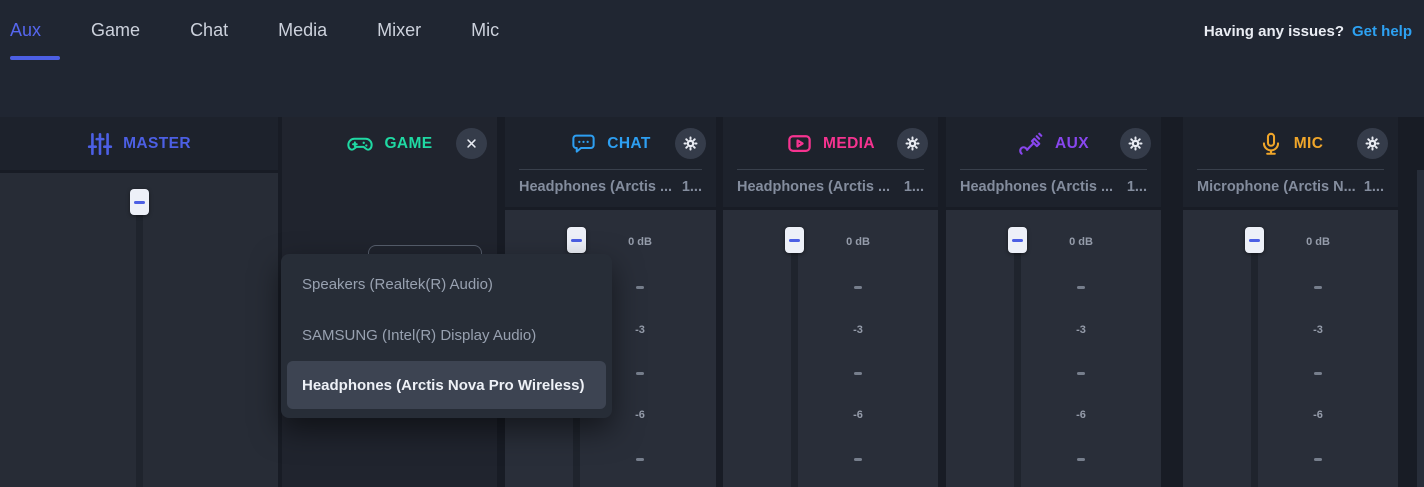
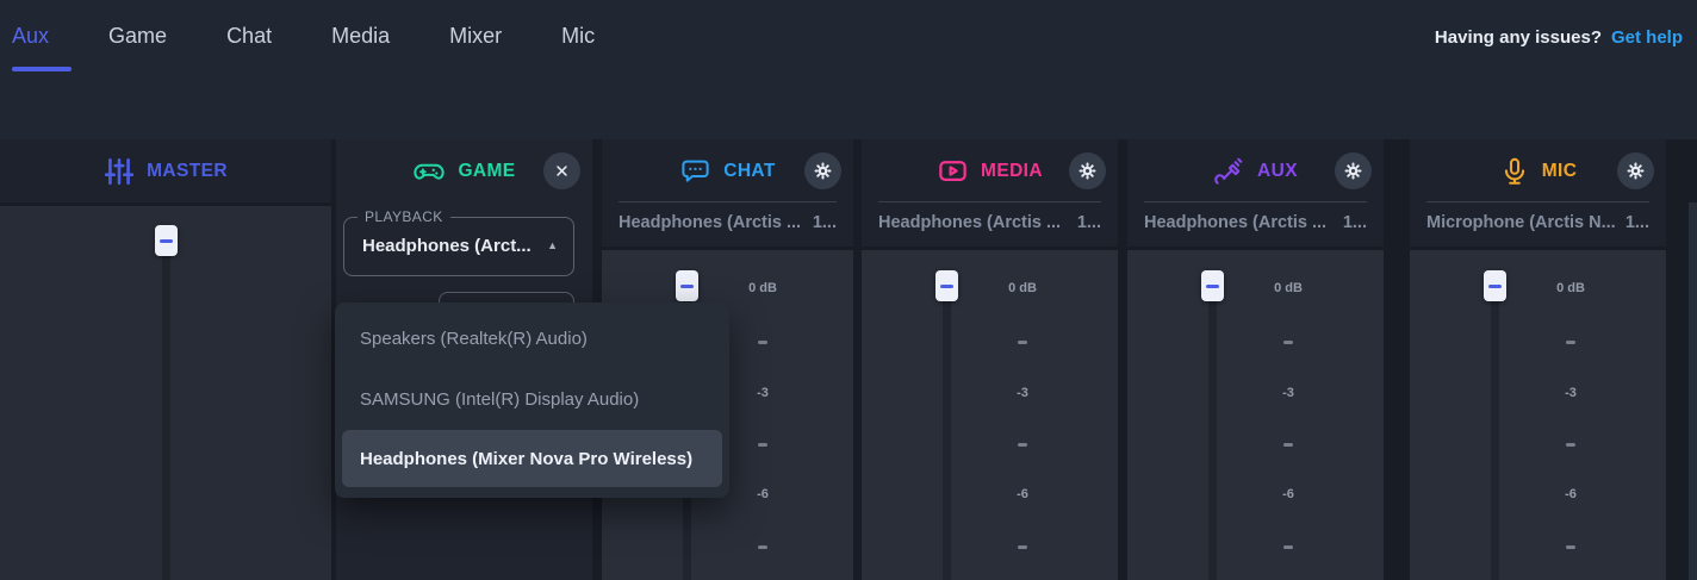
  Aux
  Game
  Chat
  Media
  Mixer
  Mic
  Having any issues?
  Get help
  MASTER
  GAME
+ PLAYBACK
+ Headphones (Arct...
+ ▲
  CHAT
  Headphones (Arctis ...
  1...
  0 dB
  -3
  -6
  MEDIA
  Headphones (Arctis ...
  1...
  0 dB
  -3
  -6
  AUX
  Headphones (Arctis ...
  1...
  0 dB
  -3
  -6
  MIC
  Microphone (Arctis N...
  1...
  0 dB
  -3
  -6
  Speakers (Realtek(R) Audio)
  SAMSUNG (Intel(R) Display Audio)
- Headphones (Arctis Nova Pro Wireless)
+ Headphones (Mixer Nova Pro Wireless)
